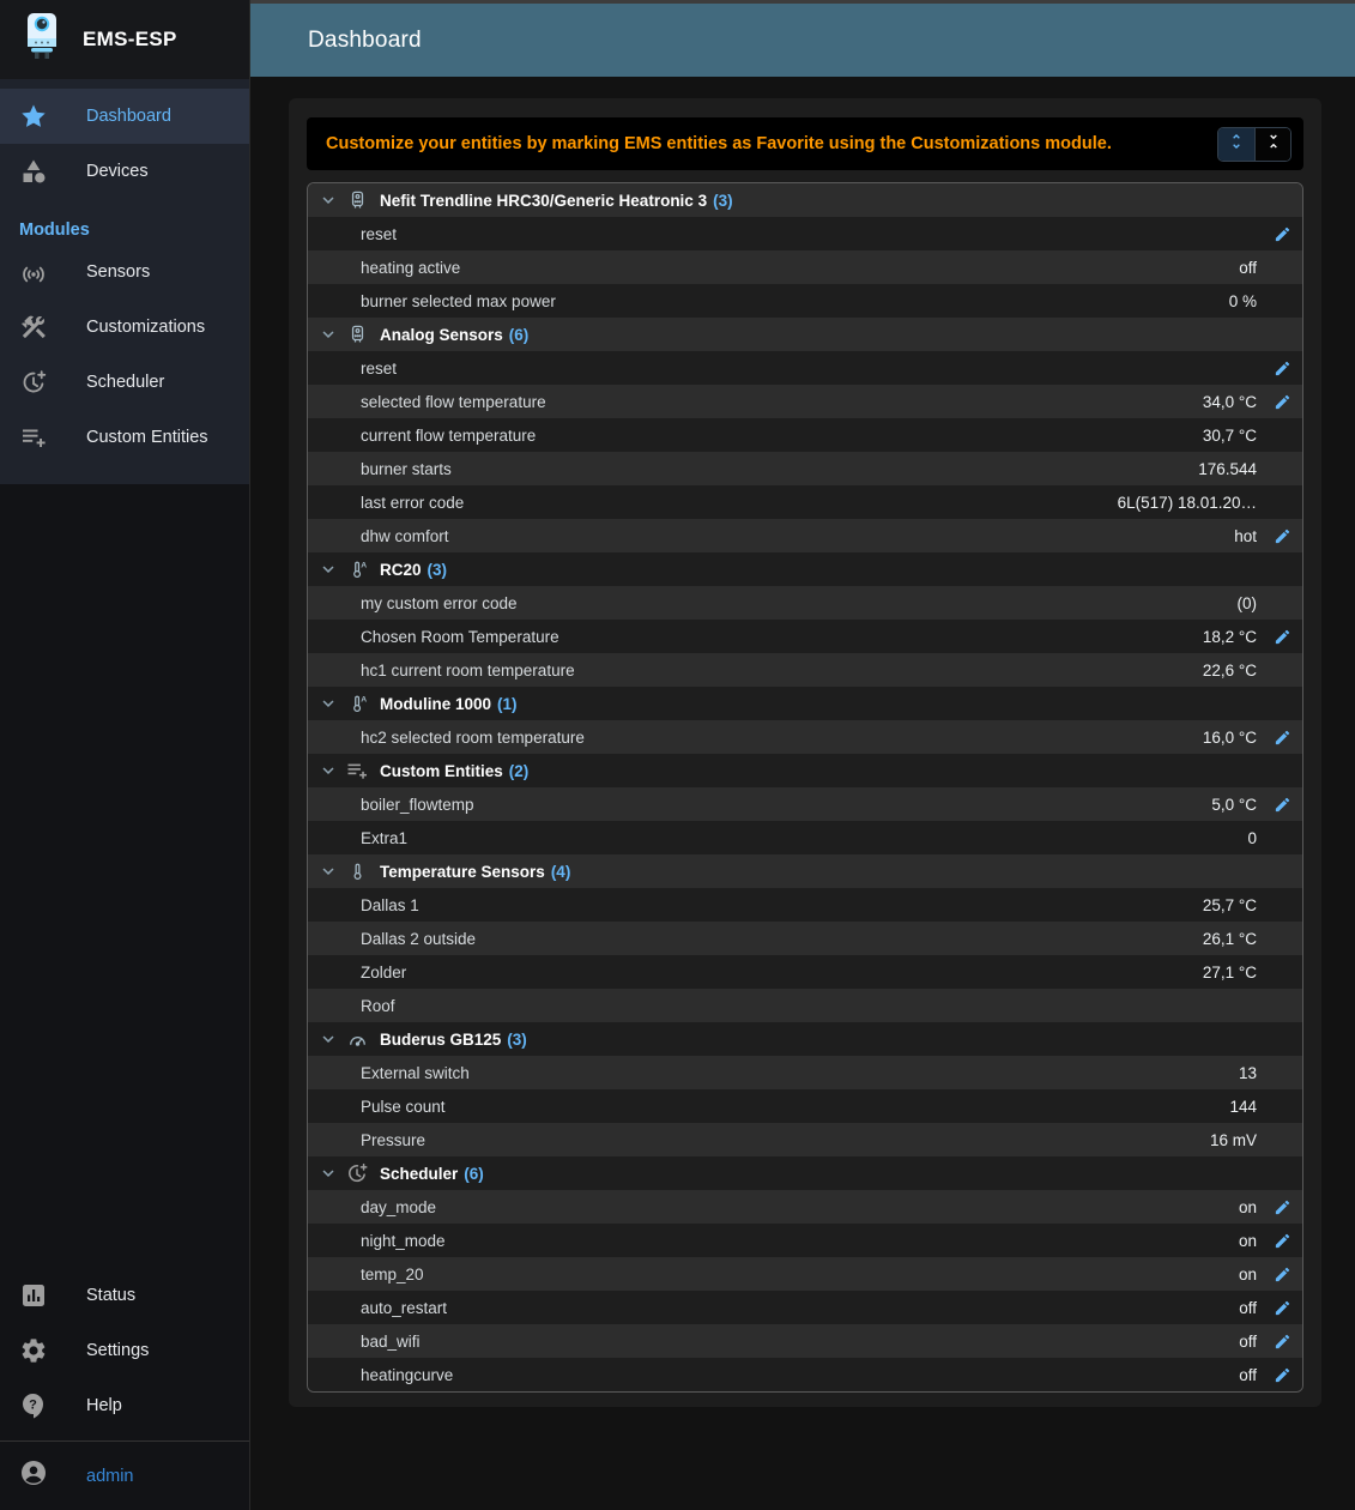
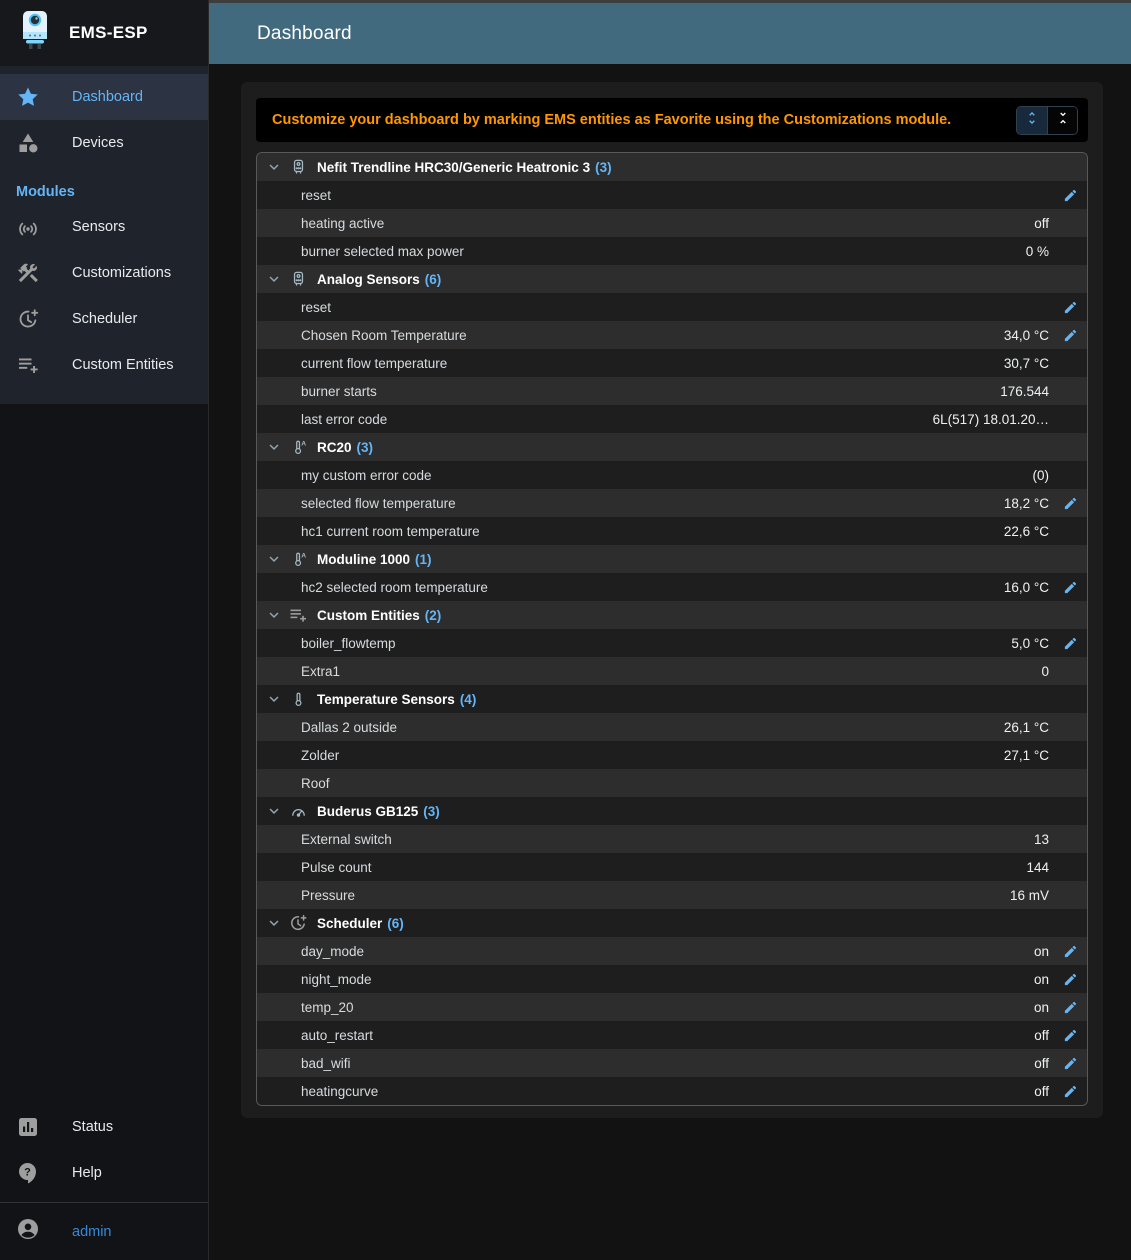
  EMS-ESP
  Dashboard
  Devices
  Modules
  Sensors
  Customizations
  Scheduler
  Custom Entities
  Status
- Settings
  ?
  Help
  admin
  Dashboard
- Customize your entities by marking EMS entities as Favorite using the Customizations module.
+ Customize your dashboard by marking EMS entities as Favorite using the Customizations module.
  Nefit Trendline HRC30/Generic Heatronic 3
  (3)
  reset
  heating active
  off
  burner selected max power
  0 %
  Analog Sensors
  (6)
  reset
- selected flow temperature
+ Chosen Room Temperature
  34,0 °C
  current flow temperature
  30,7 °C
  burner starts
  176.544
  last error code
  6L(517) 18.01.20…
- dhw comfort
- hot
  RC20
  (3)
  my custom error code
  (0)
- Chosen Room Temperature
+ selected flow temperature
  18,2 °C
  hc1 current room temperature
  22,6 °C
  Moduline 1000
  (1)
  hc2 selected room temperature
  16,0 °C
  Custom Entities
  (2)
  boiler_flowtemp
  5,0 °C
  Extra1
  0
  Temperature Sensors
  (4)
- Dallas 1
- 25,7 °C
  Dallas 2 outside
  26,1 °C
  Zolder
  27,1 °C
  Roof
  Buderus GB125
  (3)
  External switch
  13
  Pulse count
  144
  Pressure
  16 mV
  Scheduler
  (6)
  day_mode
  on
  night_mode
  on
  temp_20
  on
  auto_restart
  off
  bad_wifi
  off
  heatingcurve
  off
